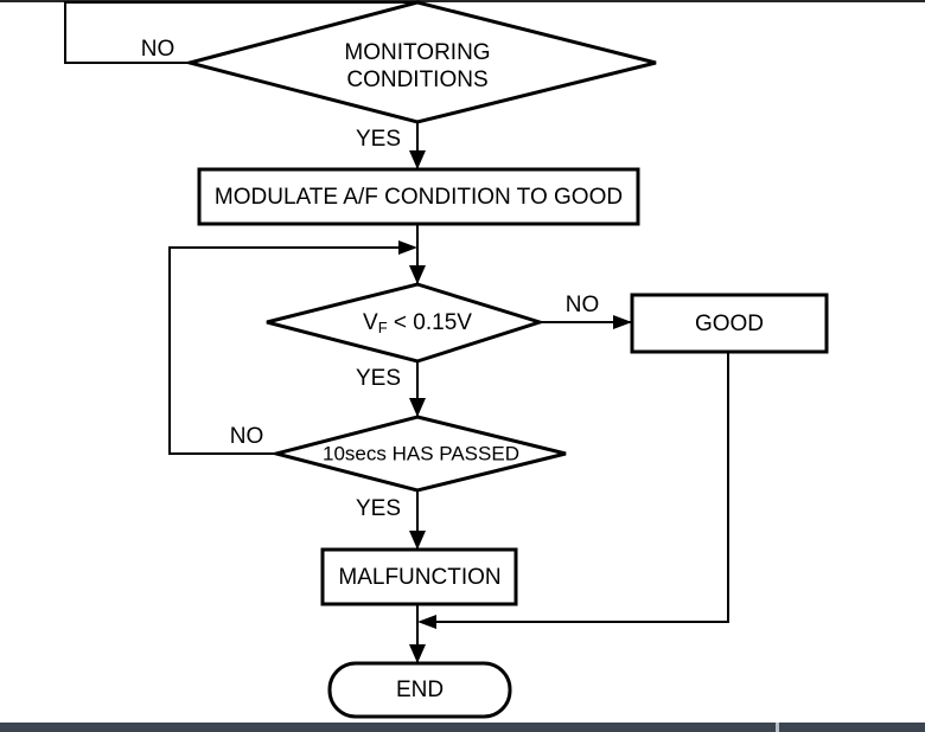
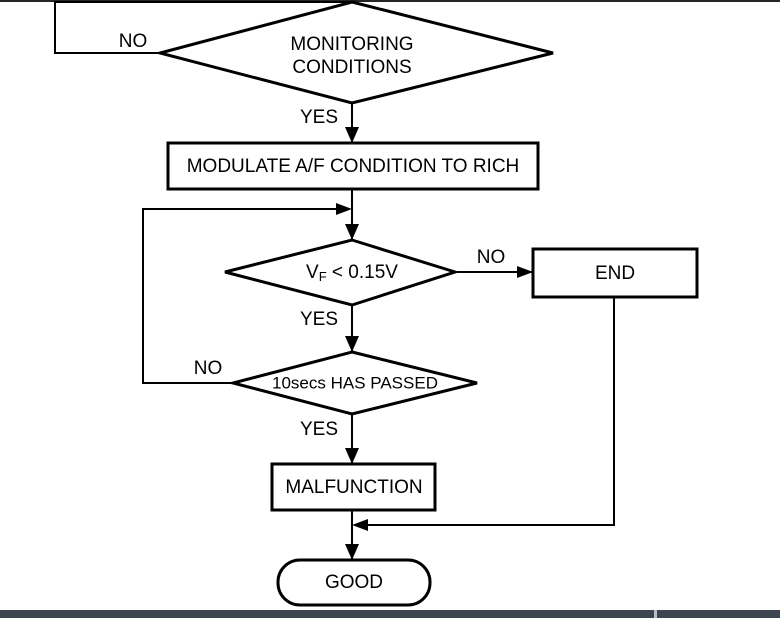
  MONITORING
  CONDITIONS
- MODULATE A/F CONDITION TO GOOD
+ MODULATE A/F CONDITION TO RICH
  VF < 0.15V
- GOOD
+ END
  10secs HAS PASSED
  MALFUNCTION
- END
+ GOOD
  NO
  YES
  NO
  YES
  NO
  YES
